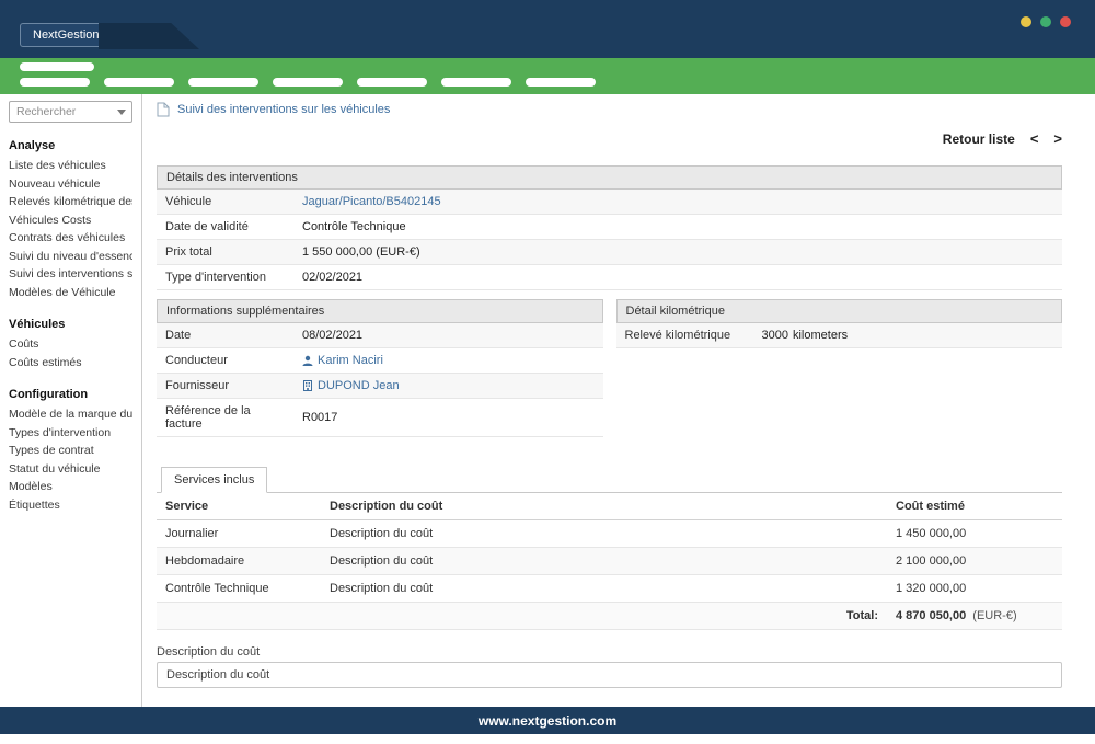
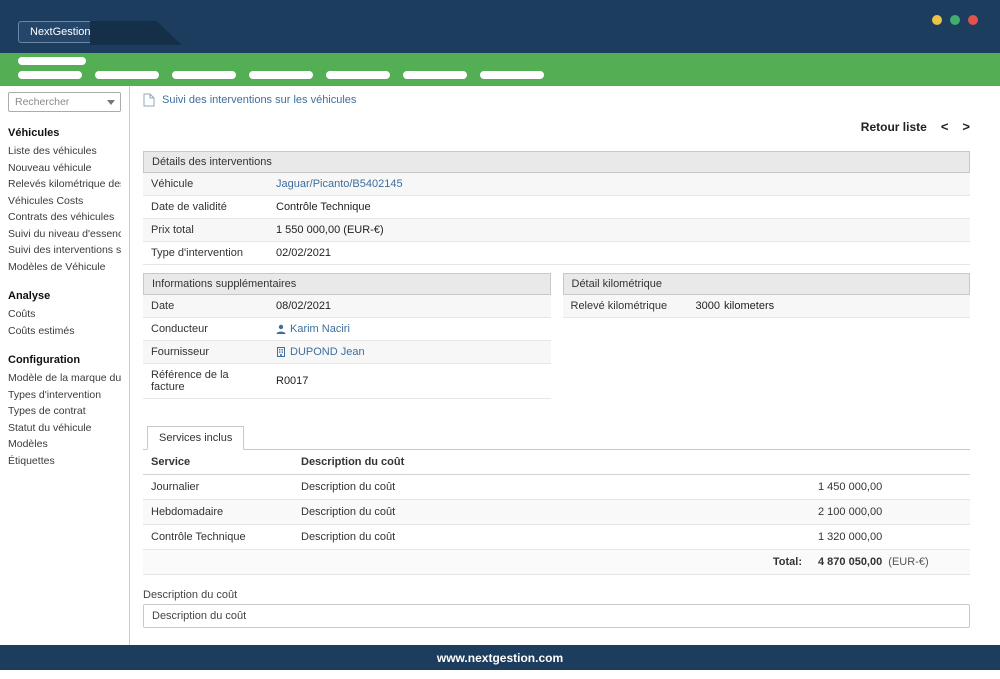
  NextGestion
  Rechercher
- Analyse
+ Véhicules
  Liste des véhicules
  Nouveau véhicule
  Relevés kilométrique de
  Véhicules Costs
  Contrats des véhicules
  Suivi du niveau d'essenc
  Suivi des interventions s
  Modèles de Véhicule
- Véhicules
+ Analyse
  Coûts
  Coûts estimés
  Configuration
  Modèle de la marque du
  Types d'intervention
  Types de contrat
  Statut du véhicule
  Modèles
  Étiquettes
  Suivi des interventions sur les véhicules
  Retour liste
  <
  >
  Détails des interventions
  Véhicule
  Jaguar/Picanto/B5402145
  Date de validité
  Contrôle Technique
  Prix total
  1 550 000,00 (EUR-€)
  Type d'intervention
  02/02/2021
  Informations supplémentaires
  Date
  08/02/2021
  Conducteur
  Karim Naciri
  Fournisseur
  DUPOND Jean
  Référence de la facture
  R0017
  Détail kilométrique
  Relevé kilométrique
  3000
  kilometers
  Services inclus
  Service
  Description du coût
- Coût estimé
  Journalier
  Description du coût
  1 450 000,00
  Hebdomadaire
  Description du coût
  2 100 000,00
  Contrôle Technique
  Description du coût
  1 320 000,00
  Total:
  4 870 050,00 (EUR-€)
  Description du coût
  Description du coût
  www.nextgestion.com
